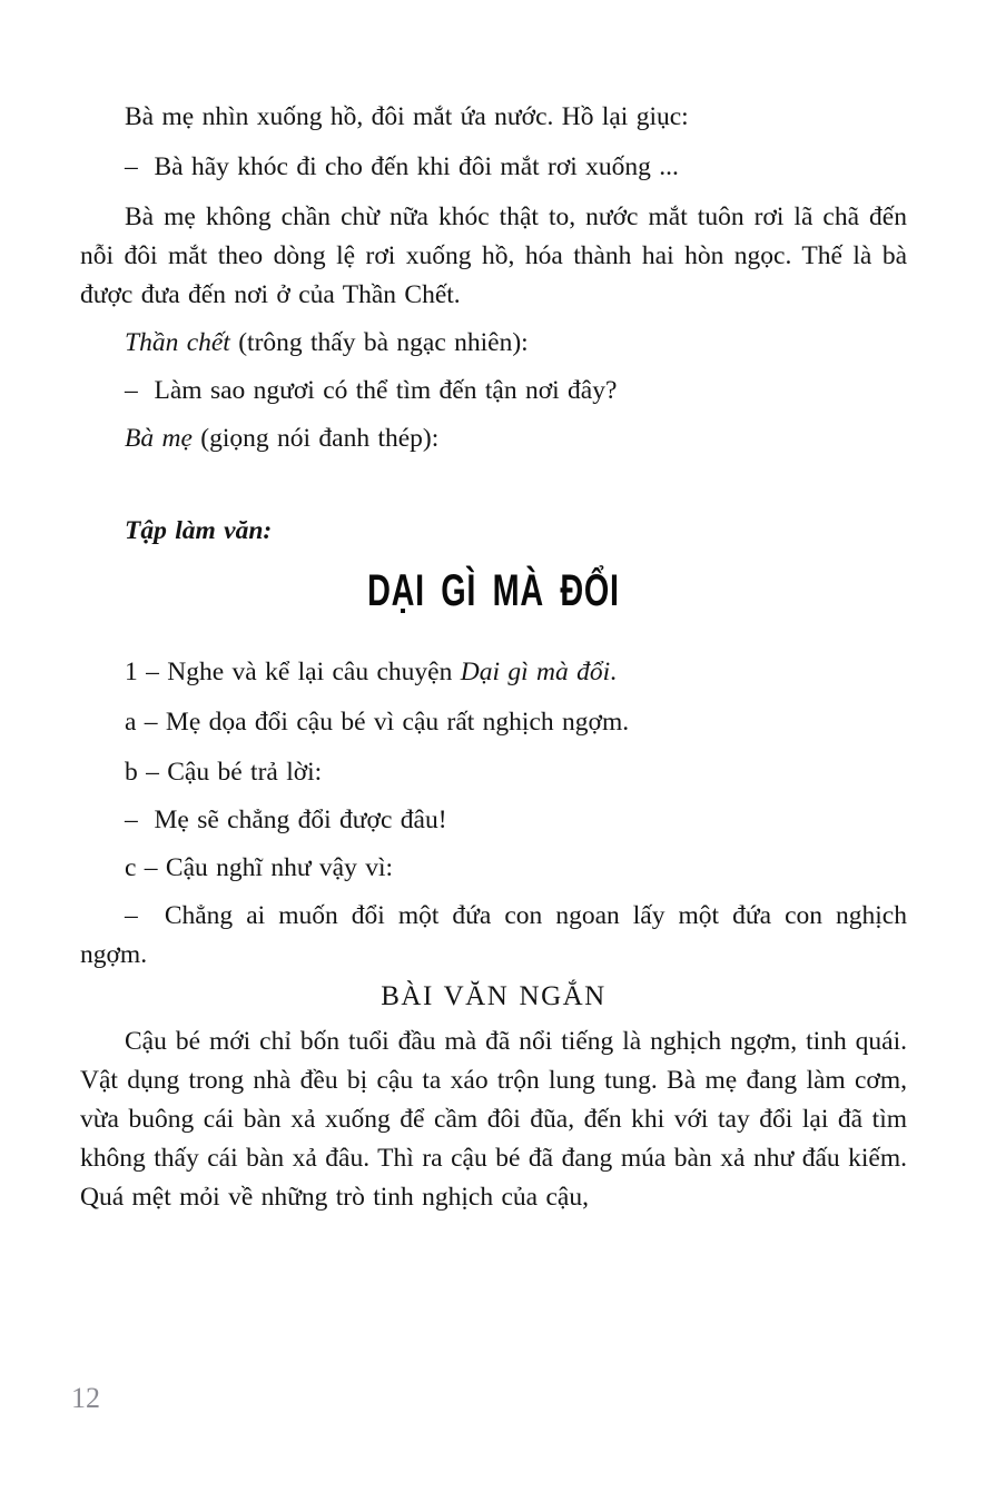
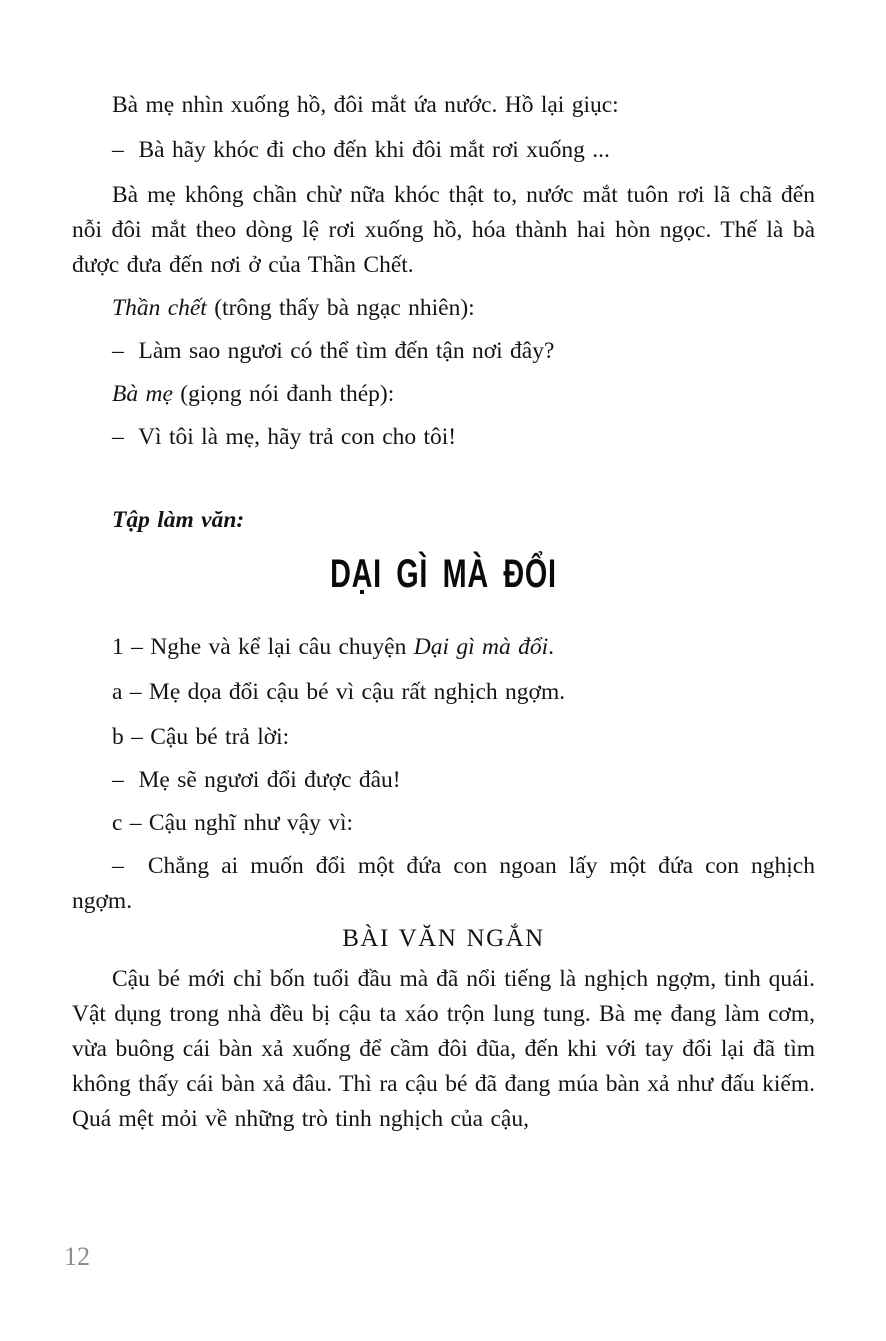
  Bà mẹ nhìn xuống hồ, đôi mắt ứa nước. Hồ lại giục:
  – Bà hãy khóc đi cho đến khi đôi mắt rơi xuống ...
  Bà mẹ không chần chừ nữa khóc thật to, nước mắt tuôn rơi lã chã đến nỗi đôi mắt theo dòng lệ rơi xuống hồ, hóa thành hai hòn ngọc. Thế là bà được đưa đến nơi ở của Thần Chết.
  Thần chết (trông thấy bà ngạc nhiên):
  – Làm sao ngươi có thể tìm đến tận nơi đây?
  Bà mẹ (giọng nói đanh thép):
+ – Vì tôi là mẹ, hãy trả con cho tôi!
  Tập làm văn:
  DẠI GÌ MÀ ĐỔI
  1 – Nghe và kể lại câu chuyện Dại gì mà đổi.
  a – Mẹ dọa đổi cậu bé vì cậu rất nghịch ngợm.
  b – Cậu bé trả lời:
- – Mẹ sẽ chẳng đổi được đâu!
+ – Mẹ sẽ ngươi đổi được đâu!
  c – Cậu nghĩ như vậy vì:
  – Chẳng ai muốn đổi một đứa con ngoan lấy một đứa con nghịch ngợm.
  BÀI VĂN NGẮN
  Cậu bé mới chỉ bốn tuổi đầu mà đã nổi tiếng là nghịch ngợm, tinh quái. Vật dụng trong nhà đều bị cậu ta xáo trộn lung tung. Bà mẹ đang làm cơm, vừa buông cái bàn xả xuống để cầm đôi đũa, đến khi với tay đổi lại đã tìm không thấy cái bàn xả đâu. Thì ra cậu bé đã đang múa bàn xả như đấu kiếm. Quá mệt mỏi về những trò tinh nghịch của cậu,
  12
